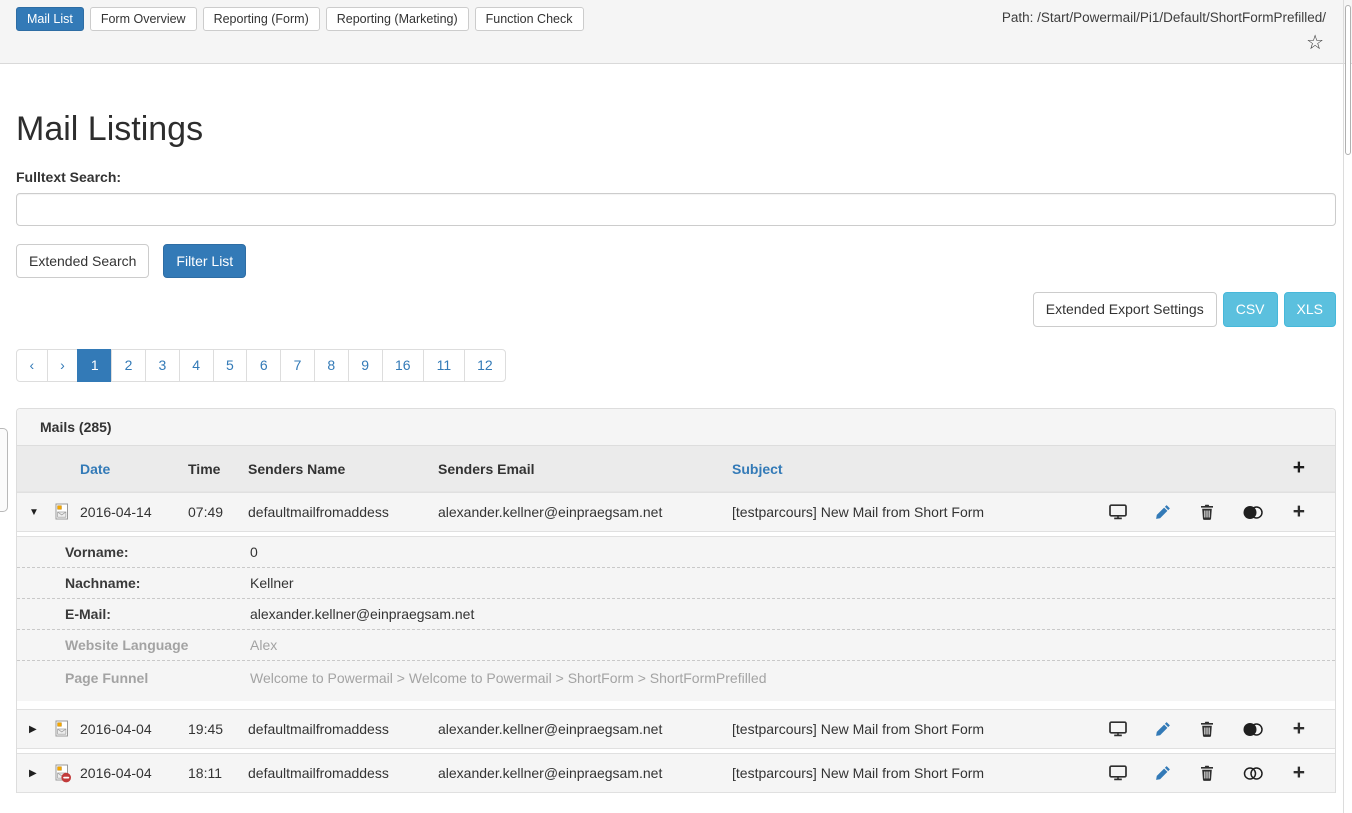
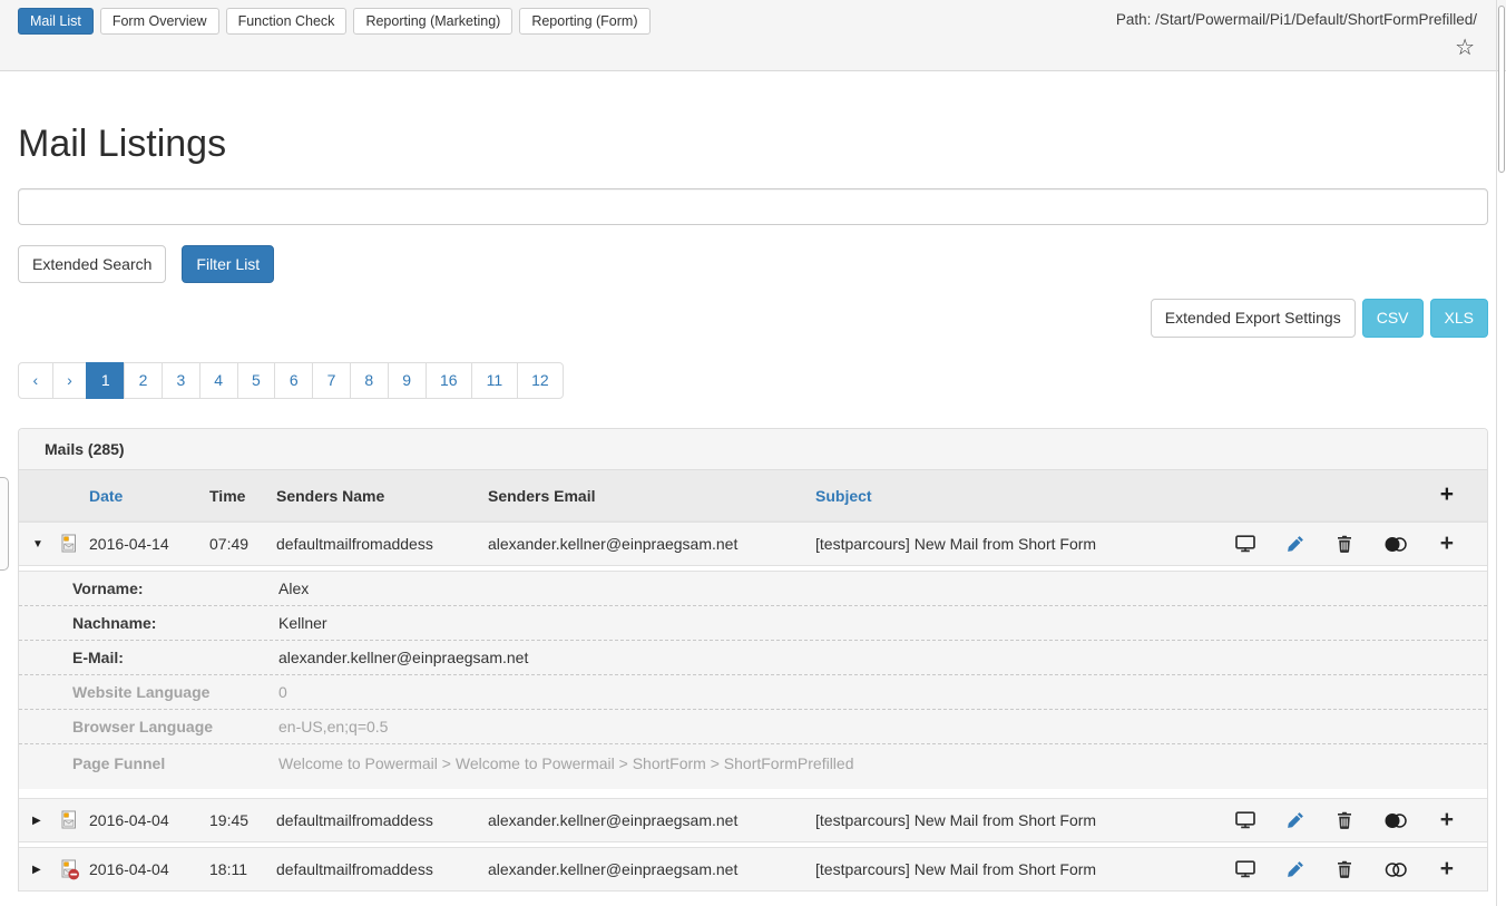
  Mail List
  Form Overview
- Reporting (Form)
+ Function Check
  Reporting (Marketing)
- Function Check
+ Reporting (Form)
  Path: /Start/Powermail/Pi1/Default/ShortFormPrefilled/
  ☆
  Mail Listings
- Fulltext Search:
  Extended Search
  Filter List
  Extended Export Settings
  CSV
  XLS
  ‹
  ›
  1
  2
  3
  4
  5
  6
  7
  8
  9
  16
  11
  12
  Mails (285)
  Date
  Time
  Senders Name
  Senders Email
  Subject
  +
  ▼
  2016-04-14
  07:49
  defaultmailfromaddess
  alexander.kellner@einpraegsam.net
  [testparcours] New Mail from Short Form
  +
  Vorname:
- 0
+ Alex
  Nachname:
  Kellner
  E-Mail:
  alexander.kellner@einpraegsam.net
  Website Language
- Alex
+ 0
+ Browser Language
+ en-US,en;q=0.5
  Page Funnel
  Welcome to Powermail > Welcome to Powermail > ShortForm > ShortFormPrefilled
  ▶
  2016-04-04
  19:45
  defaultmailfromaddess
  alexander.kellner@einpraegsam.net
  [testparcours] New Mail from Short Form
  +
  ▶
  2016-04-04
  18:11
  defaultmailfromaddess
  alexander.kellner@einpraegsam.net
  [testparcours] New Mail from Short Form
  +
